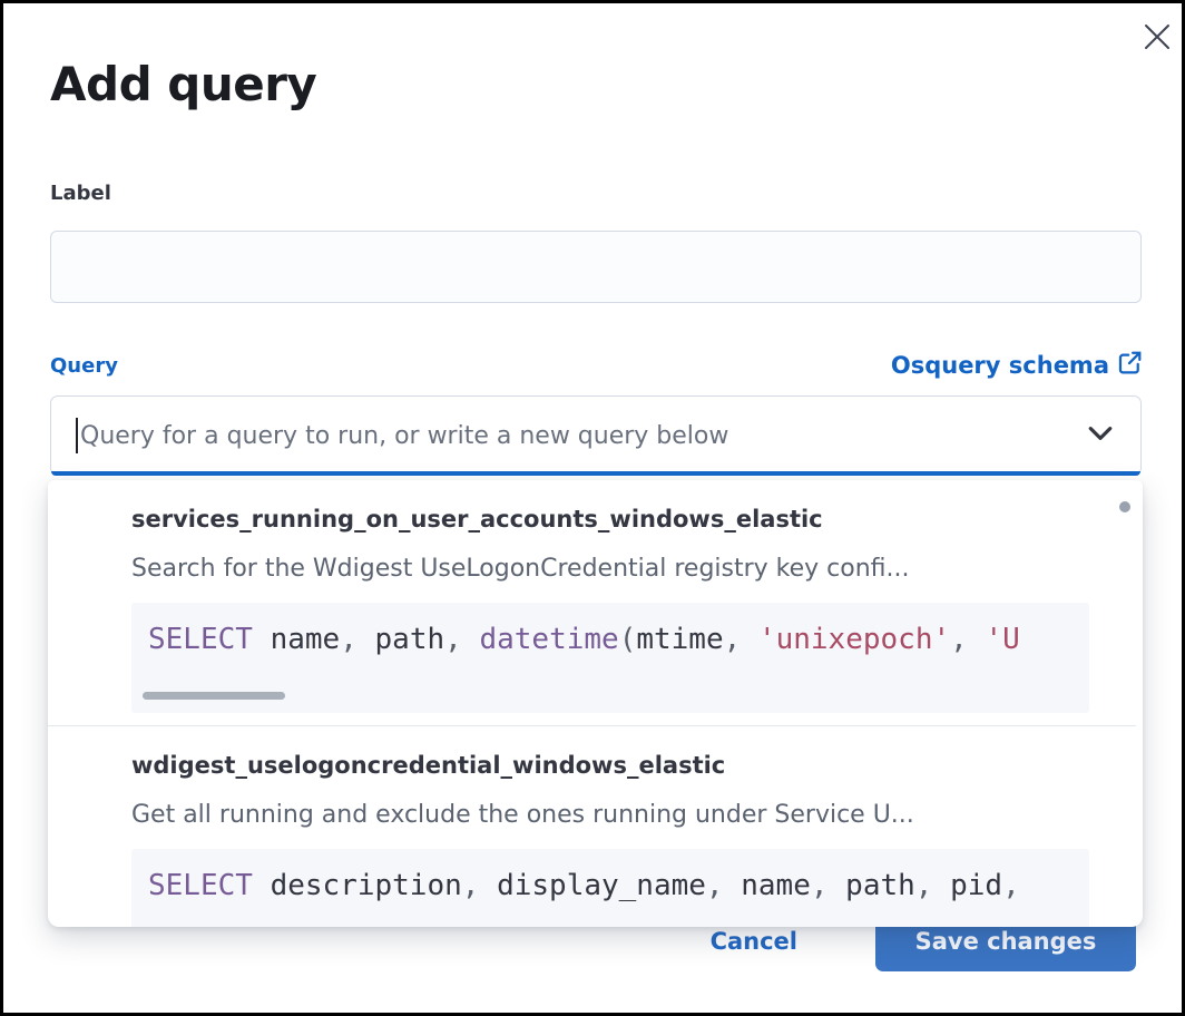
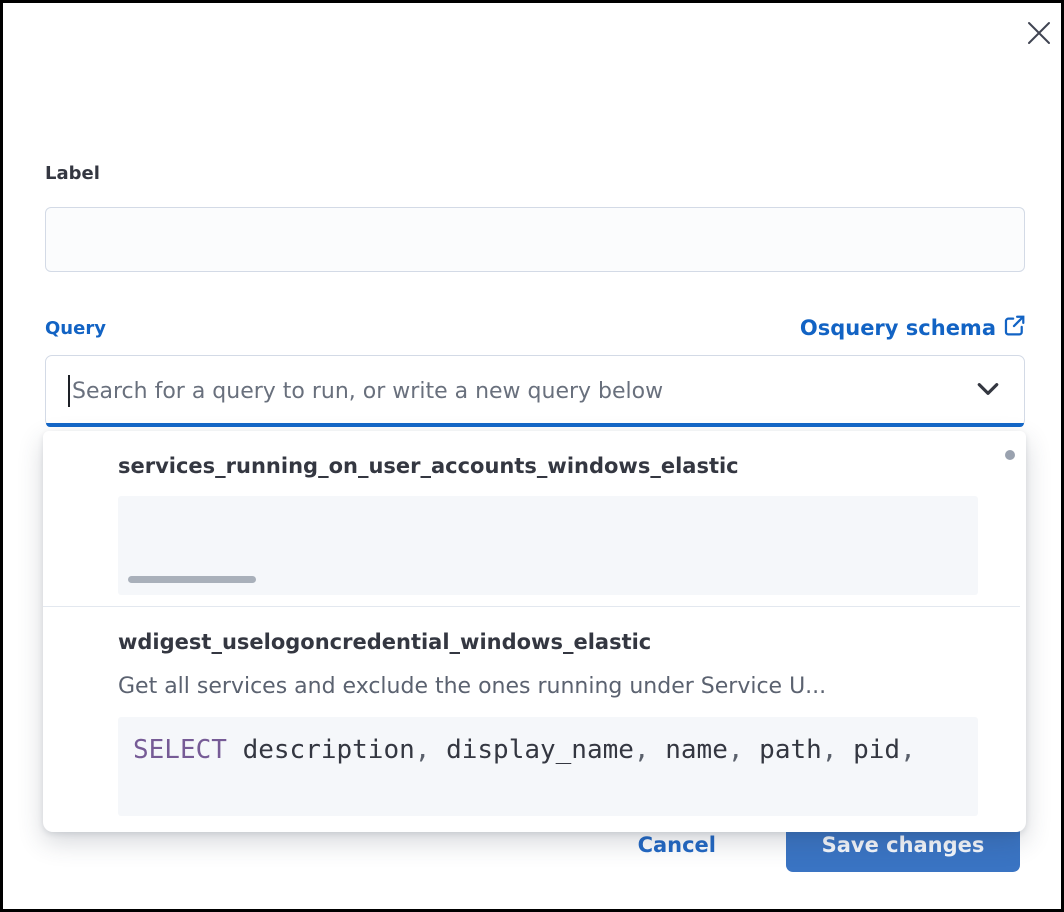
- Add query
  Label
  Query
  Osquery schema
- Query for a query to run, or write a new query below
+ Search for a query to run, or write a new query below
  services_running_on_user_accounts_windows_elastic
- Search for the Wdigest UseLogonCredential registry key confi...
- SELECT name, path, datetime(mtime, 'unixepoch', 'U
  wdigest_uselogoncredential_windows_elastic
- Get all running and exclude the ones running under Service U...
+ Get all services and exclude the ones running under Service U...
  SELECT description, display_name, name, path, pid,
  Cancel
  Save changes
